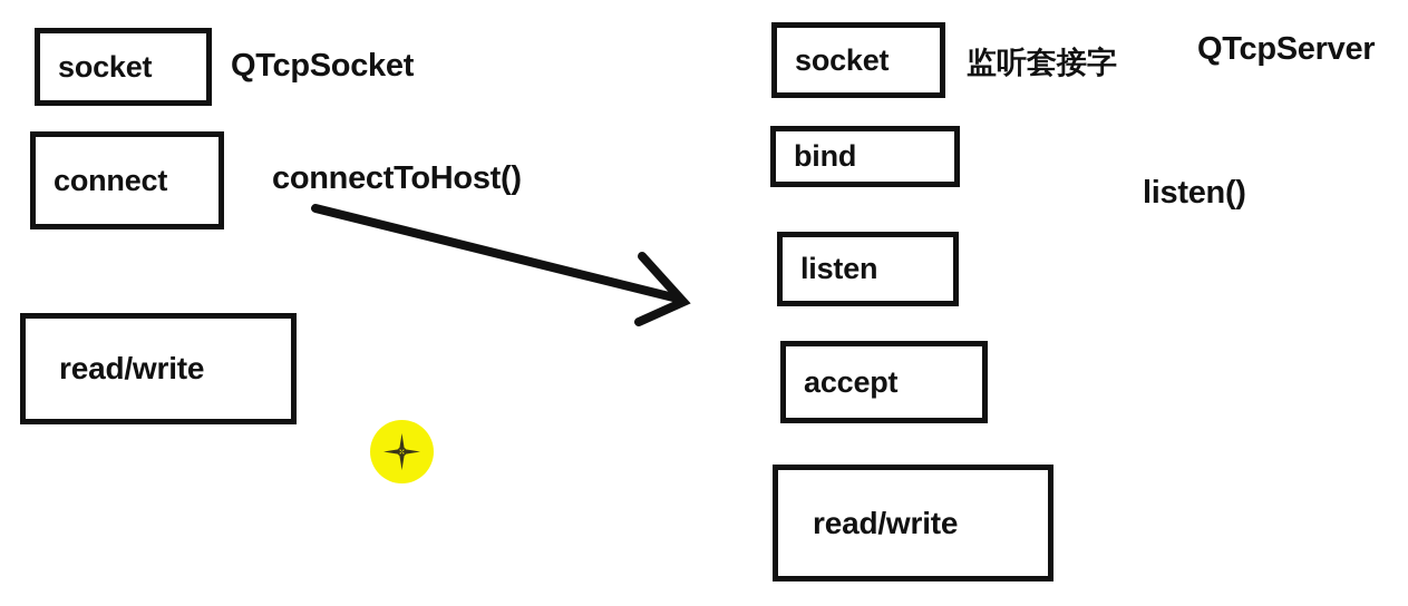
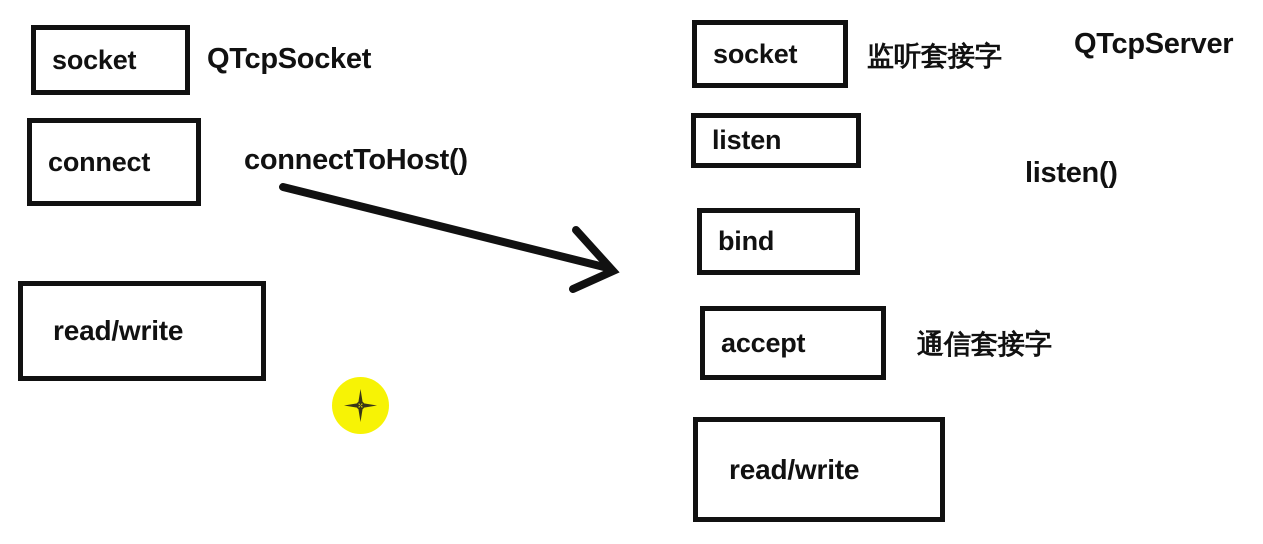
  socket
  QTcpSocket
  connect
  connectToHost()
  read/write
  socket
  监听套接字
  QTcpServer
- bind
+ listen
  listen()
- listen
+ bind
  accept
+ 通信套接字
  read/write
